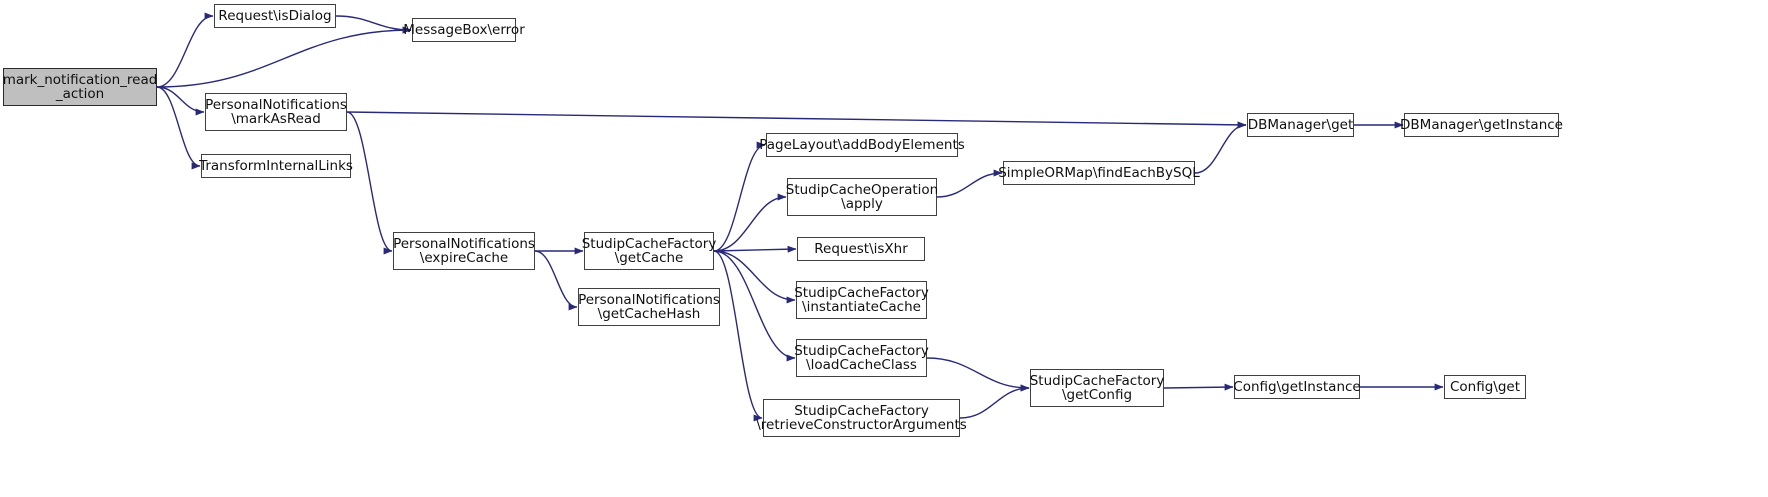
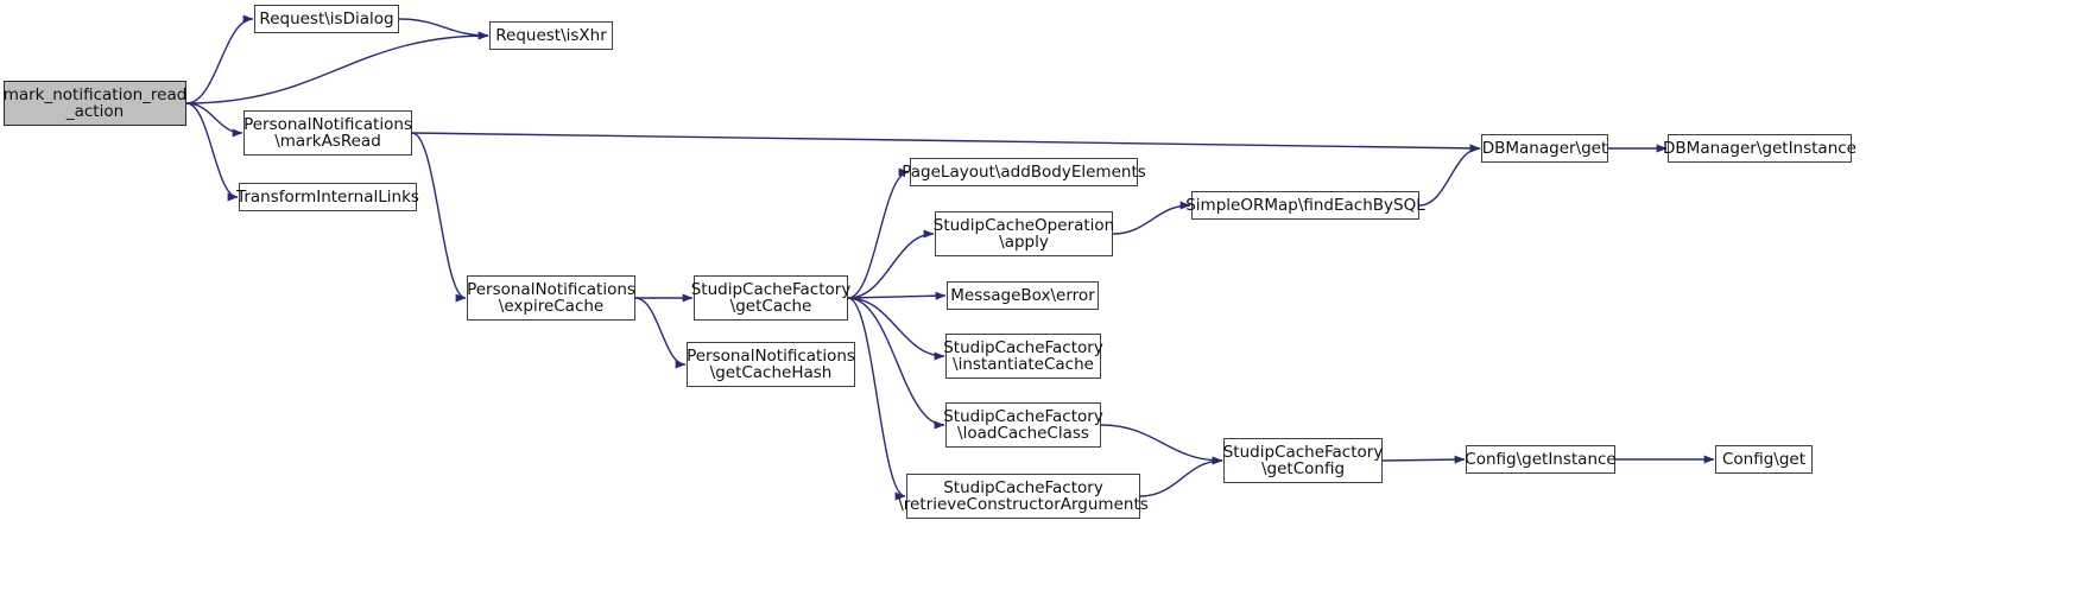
  mark_notification_read
  _action
  Request\isDialog
- MessageBox\error
+ Request\isXhr
  PersonalNotifications
  \markAsRead
  TransformInternalLinks
  DBManager\get
  DBManager\getInstance
  PersonalNotifications
  \expireCache
  StudipCacheFactory
  \getCache
  PageLayout\addBodyElements
  StudipCacheOperation
  \apply
  SimpleORMap\findEachBySQL
- Request\isXhr
+ MessageBox\error
  PersonalNotifications
  \getCacheHash
  StudipCacheFactory
  \instantiateCache
  StudipCacheFactory
  \loadCacheClass
  StudipCacheFactory
  \retrieveConstructorArguments
  StudipCacheFactory
  \getConfig
  Config\getInstance
  Config\get
